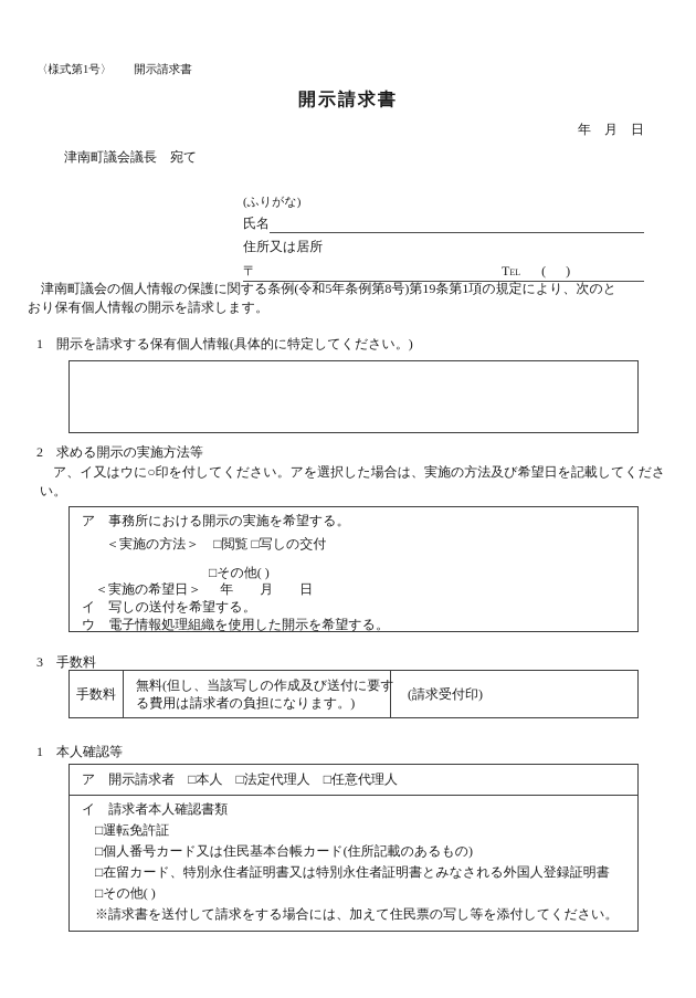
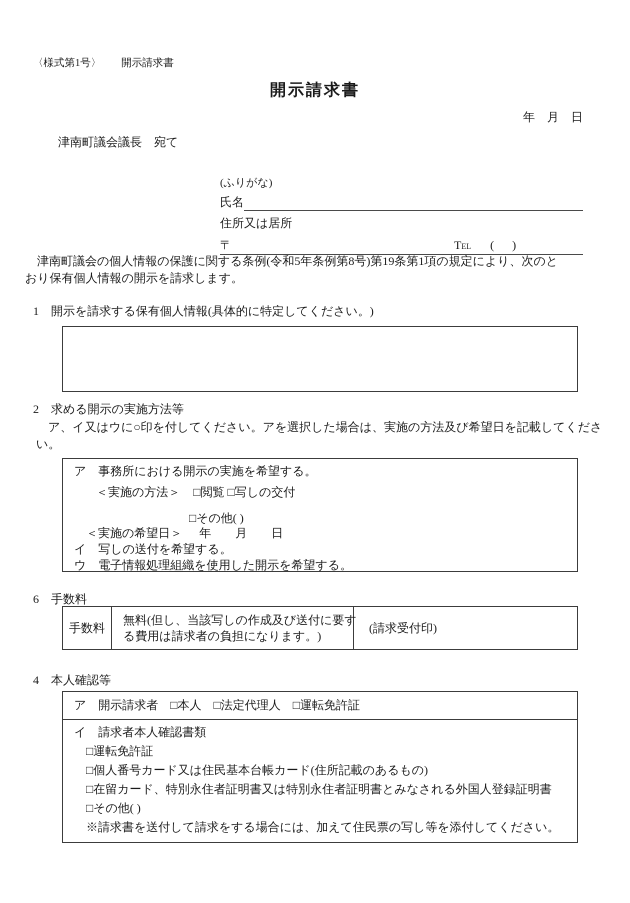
  〈様式第1号〉 開示請求書
  開示請求書
  年 月 日
  津南町議会議長 宛て
  (ふりがな)
  氏名
  住所又は居所
  〒
  Tel ( )
  津南町議会の個人情報の保護に関する条例(令和5年条例第8号)第19条第1項の規定により、次のと
  おり保有個人情報の開示を請求します。
  1 開示を請求する保有個人情報(具体的に特定してください。)
  2 求める開示の実施方法等
  ア、イ又はウに○印を付してください。アを選択した場合は、実施の方法及び希望日を記載してくださ
  い。
  ア 事務所における開示の実施を希望する。
  ＜実施の方法＞ □閲覧 □写しの交付
  □その他( )
  ＜実施の希望日＞ 年 月 日
  イ 写しの送付を希望する。
  ウ 電子情報処理組織を使用した開示を希望する。
- 3 手数料
+ 6 手数料
  手数料
  無料(但し、当該写しの作成及び送付に要す
  る費用は請求者の負担になります。)
  (請求受付印)
- 1 本人確認等
+ 4 本人確認等
- ア 開示請求者 □本人 □法定代理人 □任意代理人
+ ア 開示請求者 □本人 □法定代理人 □運転免許証
  イ 請求者本人確認書類
  □運転免許証
  □個人番号カード又は住民基本台帳カード(住所記載のあるもの)
  □在留カード、特別永住者証明書又は特別永住者証明書とみなされる外国人登録証明書
  □その他( )
  ※請求書を送付して請求をする場合には、加えて住民票の写し等を添付してください。
